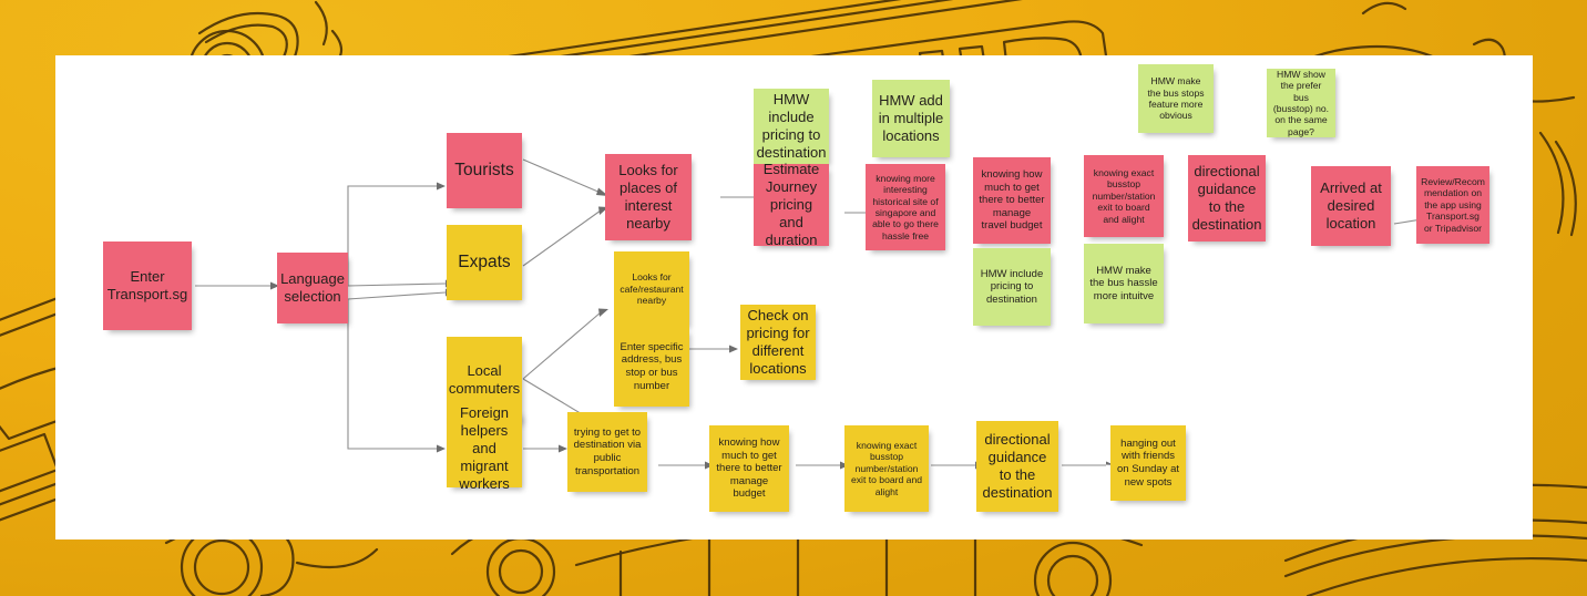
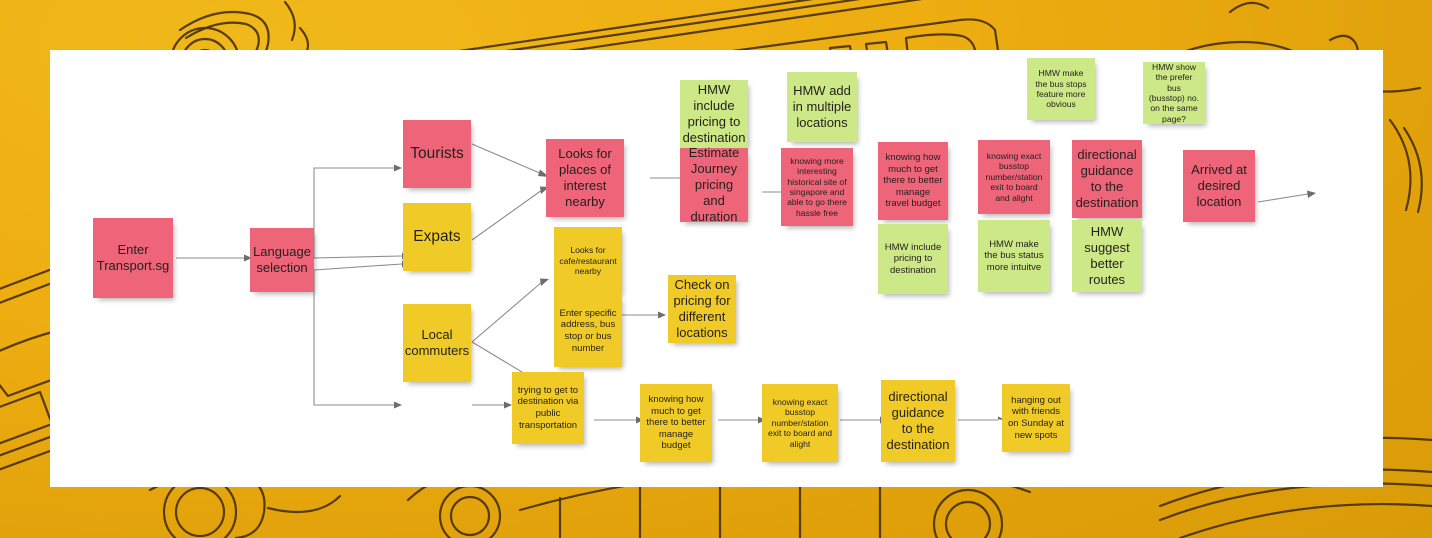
  Enter Transport.sg
  Language selection
  Tourists
  Expats
  Local commuters
- Foreign helpers and migrant workers
  Looks for places of interest nearby
  Looks for cafe/restaurant nearby
  Enter specific address, bus stop or bus number
  trying to get to destination via public transportation
  HMW include pricing to destination
  Estimate Journey pricing and duration
  HMW add in multiple locations
  Check on pricing for different locations
  knowing more interesting historical site of singapore and able to go there hassle free
  knowing how much to get there to better manage travel budget
  HMW include pricing to destination
  HMW make the bus stops feature more obvious
  HMW show the prefer bus (busstop) no. on the same page?
  knowing exact busstop number/station exit to board and alight
- HMW make the bus hassle more intuitve
+ HMW make the bus status more intuitve
  directional guidance to the destination
+ HMW suggest better routes
  Arrived at desired location
- Review/Recom mendation on the app using Transport.sg or Tripadvisor
  knowing how much to get there to better manage budget
  knowing exact busstop number/station exit to board and alight
  directional guidance to the destination
  hanging out with friends on Sunday at new spots
